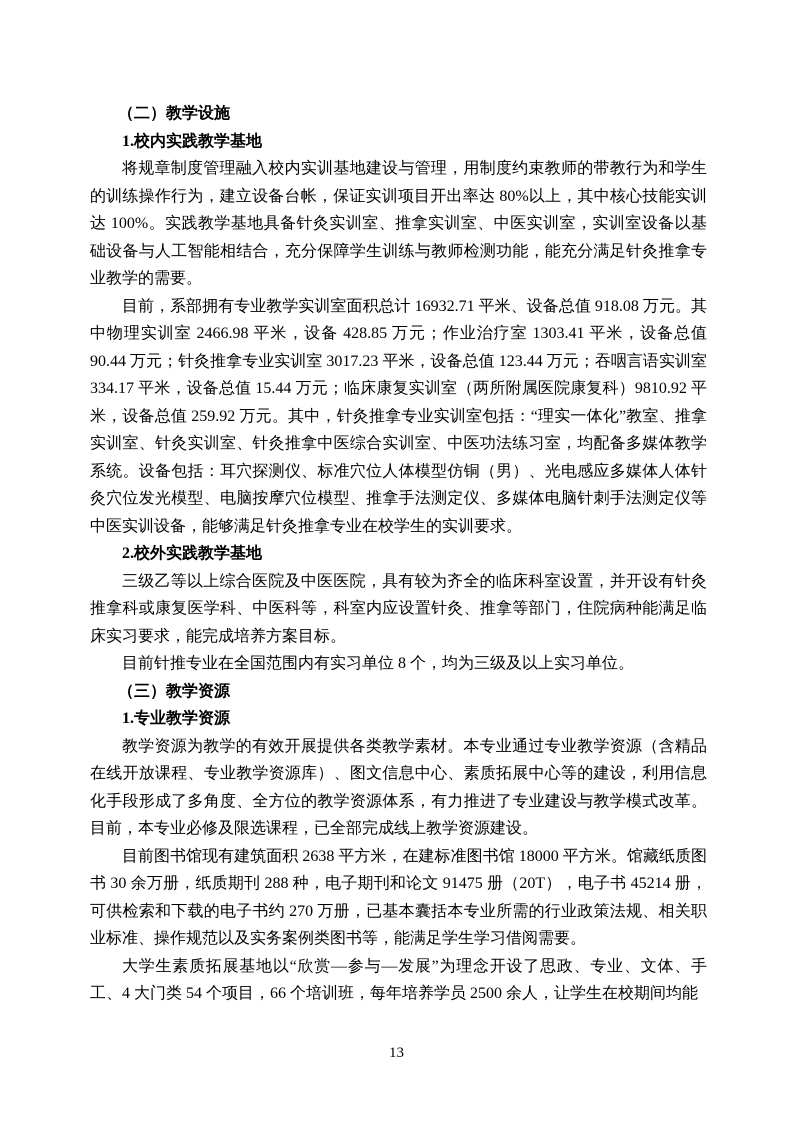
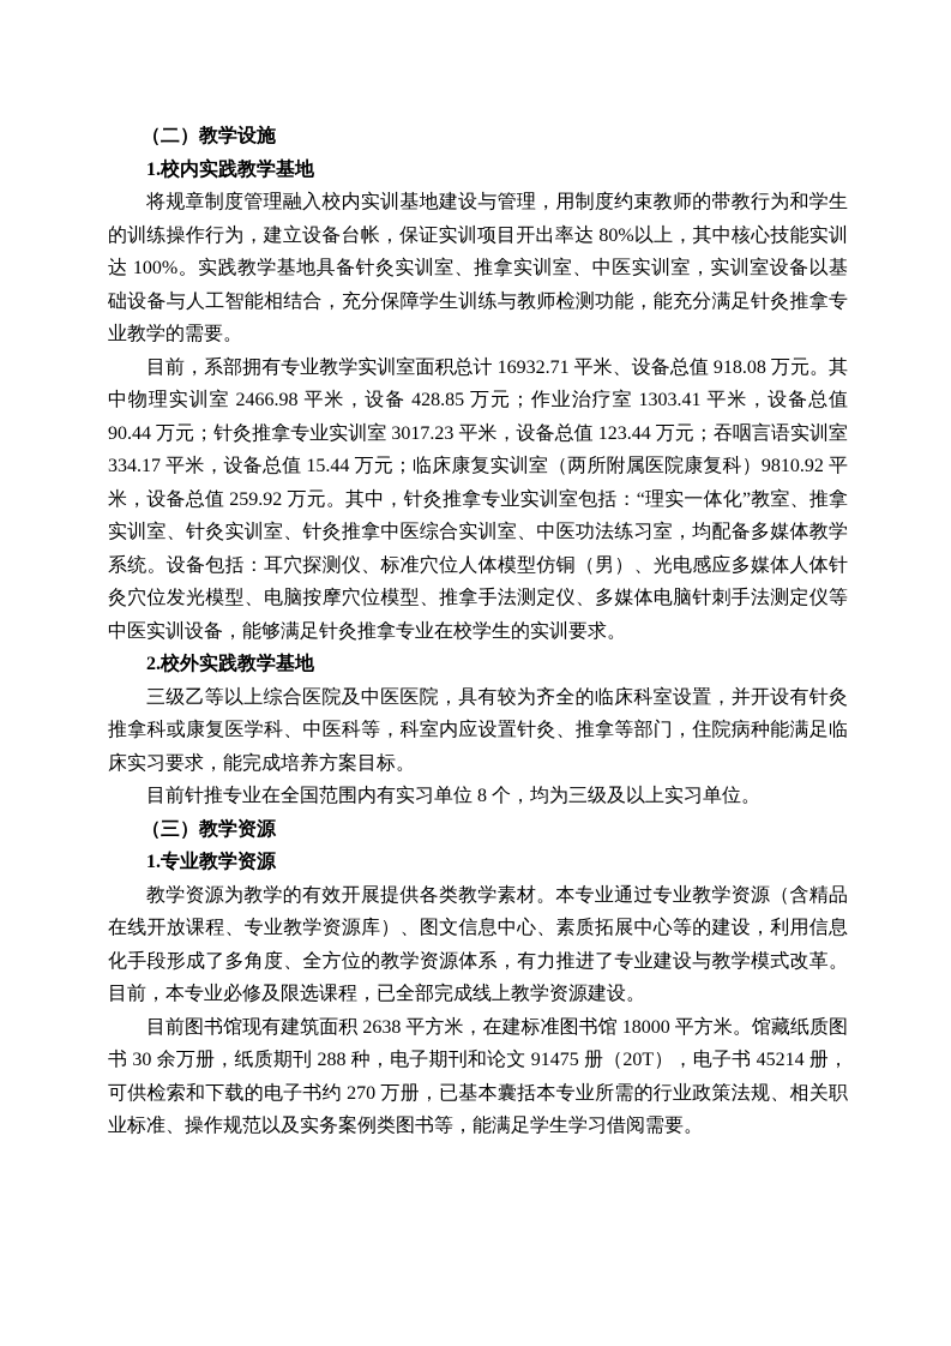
  （二）教学设施
  1.校内实践教学基地
  将规章制度管理融入校内实训基地建设与管理，用制度约束教师的带教行为和学生的训练操作行为，建立设备台帐，保证实训项目开出率达 80%以上，其中核心技能实训达 100%。实践教学基地具备针灸实训室、推拿实训室、中医实训室，实训室设备以基础设备与人工智能相结合，充分保障学生训练与教师检测功能，能充分满足针灸推拿专业教学的需要。
  目前，系部拥有专业教学实训室面积总计 16932.71 平米、设备总值 918.08 万元。其中物理实训室 2466.98 平米，设备 428.85 万元；作业治疗室 1303.41 平米，设备总值 90.44 万元；针灸推拿专业实训室 3017.23 平米，设备总值 123.44 万元；吞咽言语实训室 334.17 平米，设备总值 15.44 万元；临床康复实训室（两所附属医院康复科）9810.92 平米，设备总值 259.92 万元。其中，针灸推拿专业实训室包括：“理实一体化”教室、推拿实训室、针灸实训室、针灸推拿中医综合实训室、中医功法练习室，均配备多媒体教学系统。设备包括：耳穴探测仪、标准穴位人体模型仿铜（男）、光电感应多媒体人体针灸穴位发光模型、电脑按摩穴位模型、推拿手法测定仪、多媒体电脑针刺手法测定仪等中医实训设备，能够满足针灸推拿专业在校学生的实训要求。
  2.校外实践教学基地
  三级乙等以上综合医院及中医医院，具有较为齐全的临床科室设置，并开设有针灸推拿科或康复医学科、中医科等，科室内应设置针灸、推拿等部门，住院病种能满足临床实习要求，能完成培养方案目标。
  目前针推专业在全国范围内有实习单位 8 个，均为三级及以上实习单位。
  （三）教学资源
  1.专业教学资源
  教学资源为教学的有效开展提供各类教学素材。本专业通过专业教学资源（含精品在线开放课程、专业教学资源库）、图文信息中心、素质拓展中心等的建设，利用信息化手段形成了多角度、全方位的教学资源体系，有力推进了专业建设与教学模式改革。目前，本专业必修及限选课程，已全部完成线上教学资源建设。
  目前图书馆现有建筑面积 2638 平方米，在建标准图书馆 18000 平方米。馆藏纸质图书 30 余万册，纸质期刊 288 种，电子期刊和论文 91475 册（20T），电子书 45214 册，可供检索和下载的电子书约 270 万册，已基本囊括本专业所需的行业政策法规、相关职业标准、操作规范以及实务案例类图书等，能满足学生学习借阅需要。
- 大学生素质拓展基地以“欣赏—参与—发展”为理念开设了思政、专业、文体、手工、4 大门类 54 个项目，66 个培训班，每年培养学员 2500 余人，让学生在校期间均能
- 13
